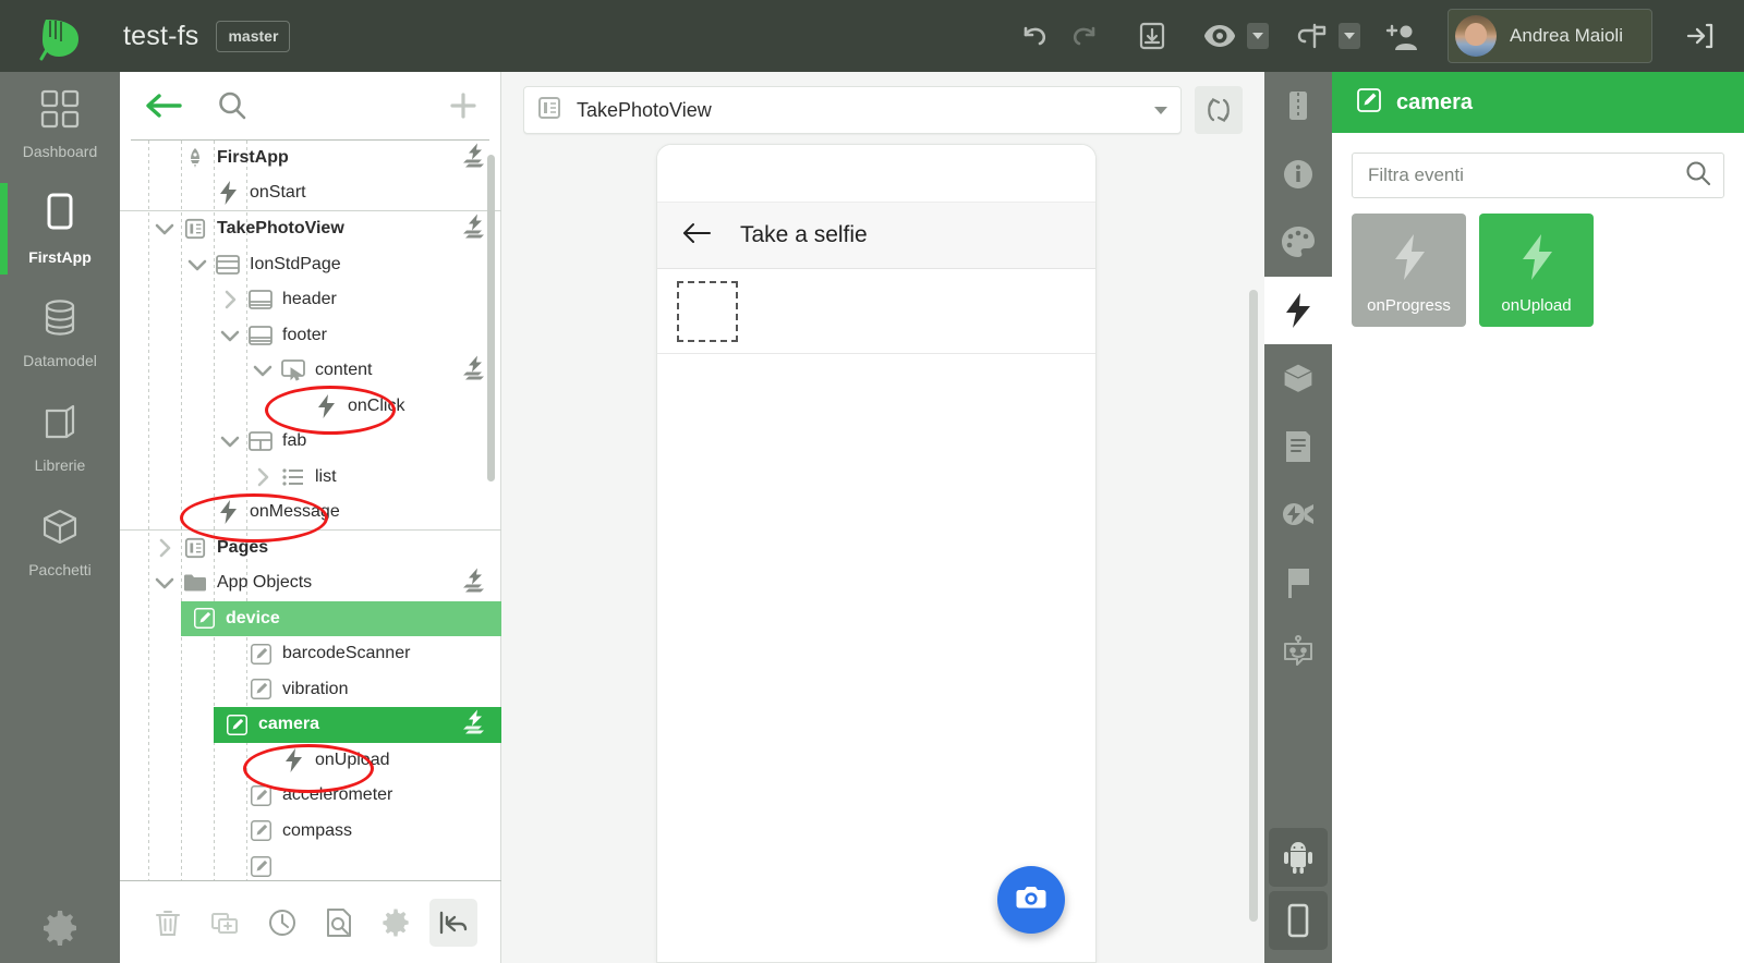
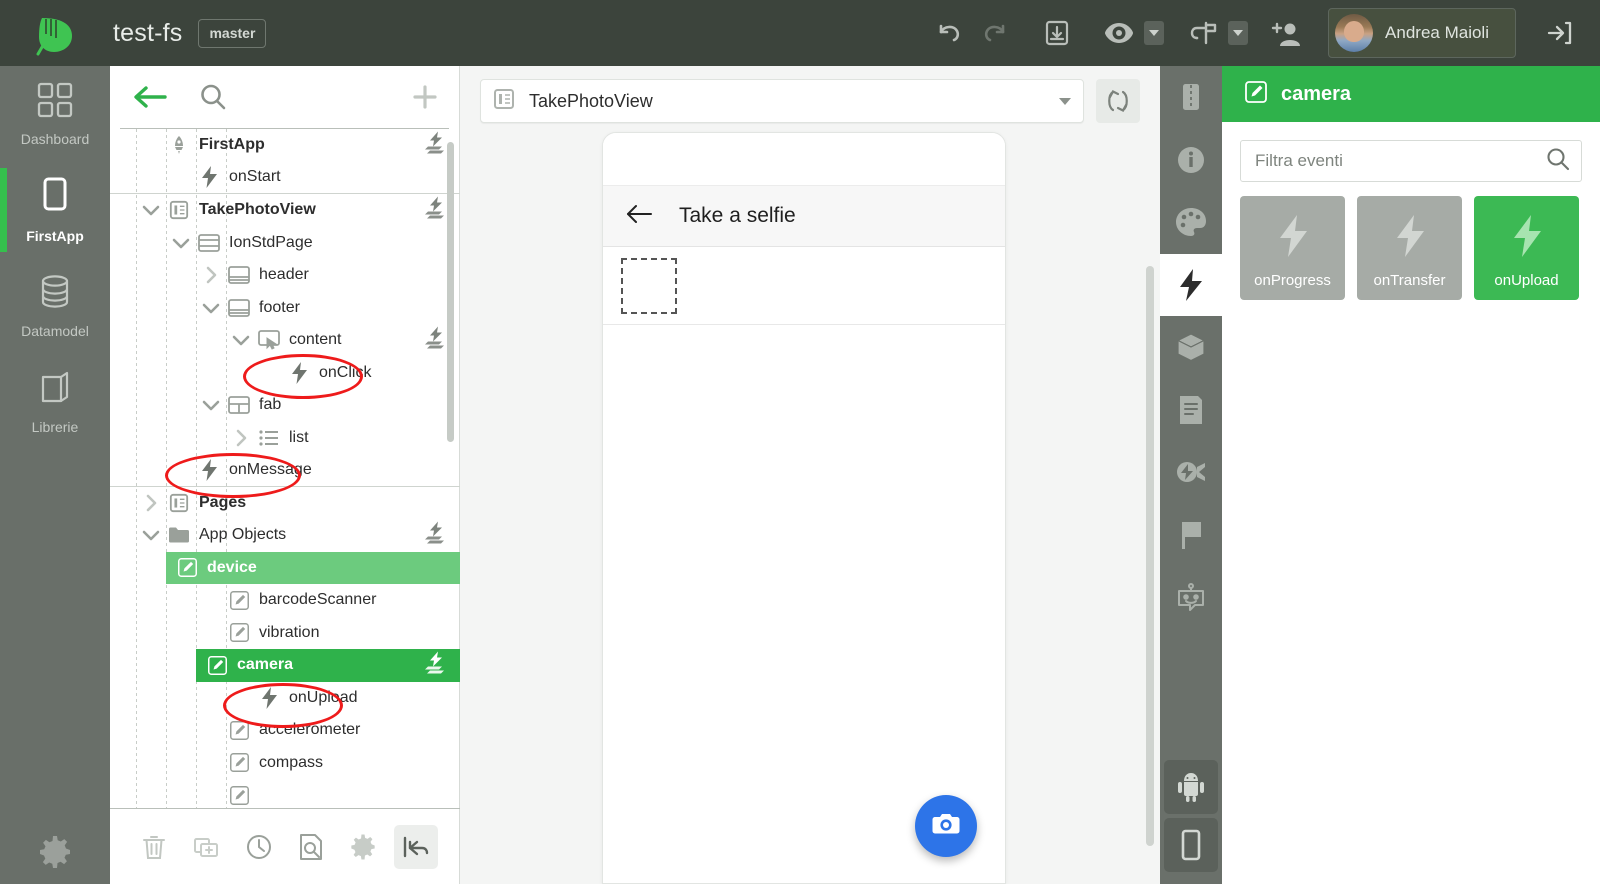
  test-fs
  master
  Andrea Maioli
  Dashboard
  FirstApp
  Datamodel
  Librerie
- Pacchetti
  FirstApp
  onStart
  TakePhotoView
  IonStdPage
  header
  footer
  content
  onClick
  fab
  list
  onMessage
  Pages
  App Objects
  device
  barcodeScanner
  vibration
  camera
  onUpload
  accelerometer
  compass
  TakePhotoView
  Take a selfie
  camera
  Filtra eventi
  onProgress
+ onTransfer
  onUpload
